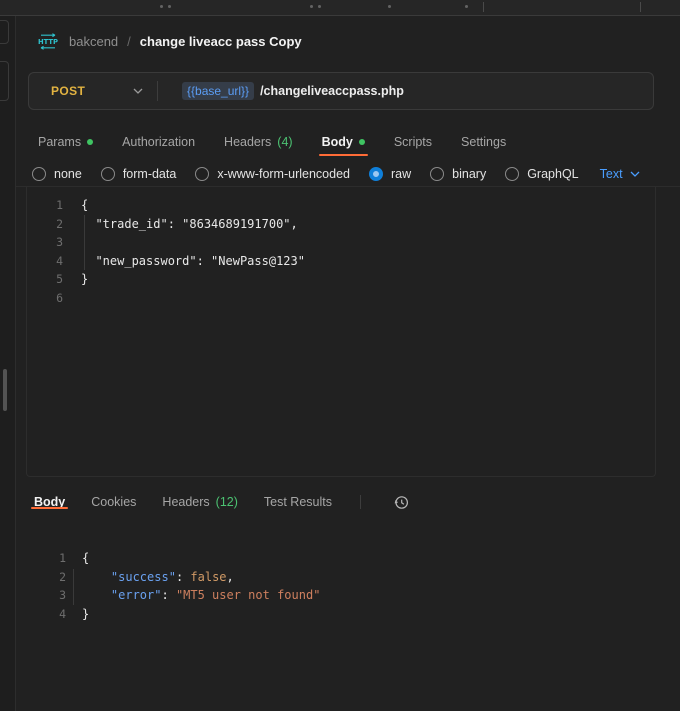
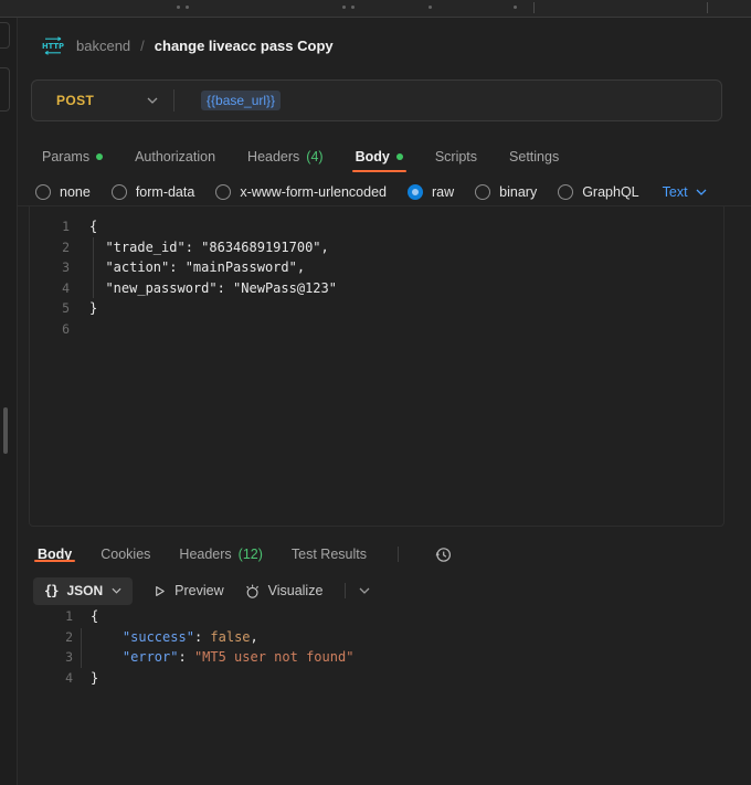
  HTTP
  bakcend
  /
  change liveacc pass Copy
  POST
  {{base_url}}
- /changeliveaccpass.php
  Params
  Authorization
  Headers
  (4)
  Body
  Scripts
  Settings
  none
  form-data
  x-www-form-urlencoded
  raw
  binary
  GraphQL
  Text
  1
  {
  2
  "trade_id": "8634689191700",
  3
+ "action": "mainPassword",
  4
  "new_password": "NewPass@123"
  5
  }
  6
  Body
  Cookies
  Headers
  (12)
  Test Results
+ {}
+ JSON
+ Preview
+ Visualize
  1
  {
  2
  "success": false,
  3
  "error": "MT5 user not found"
  4
  }
